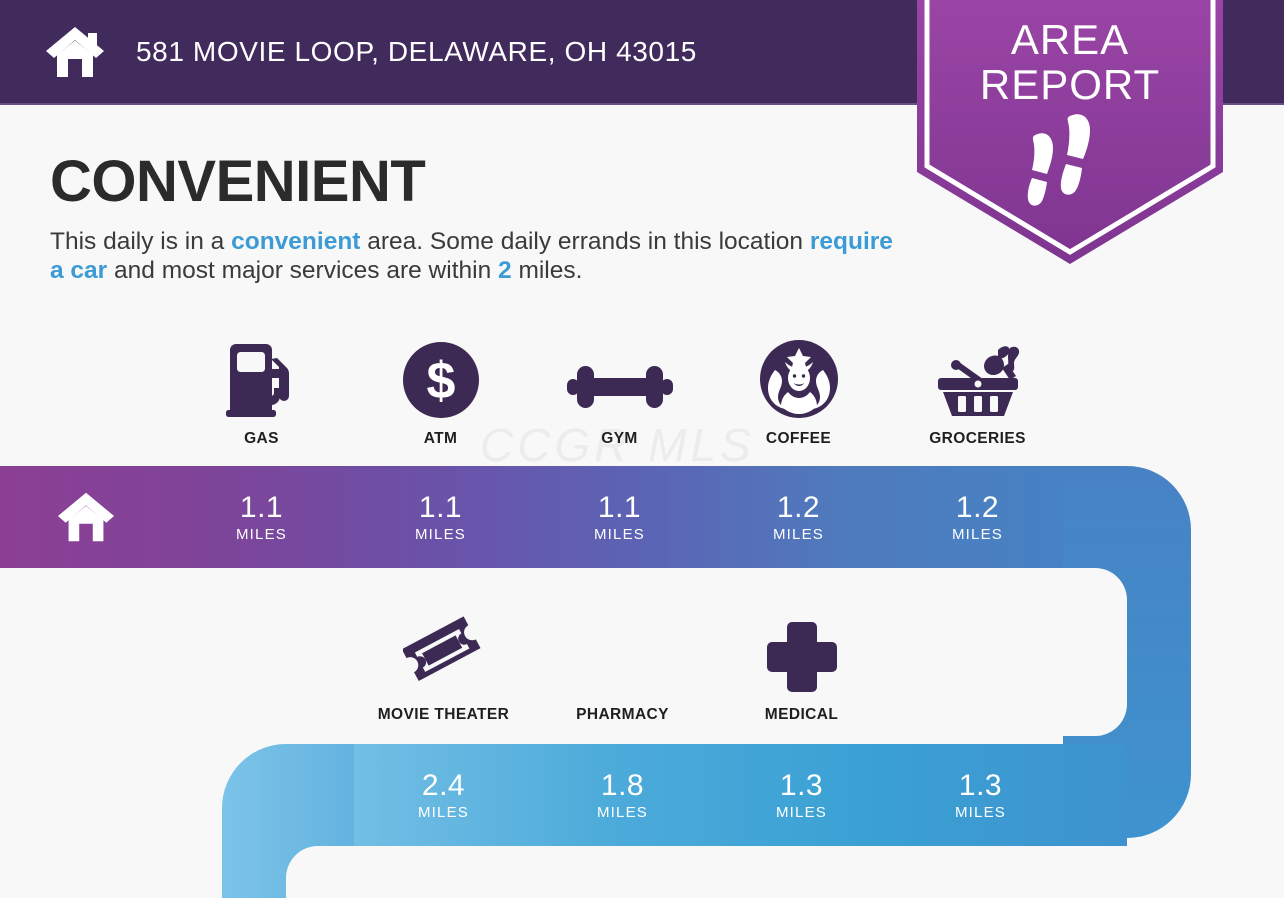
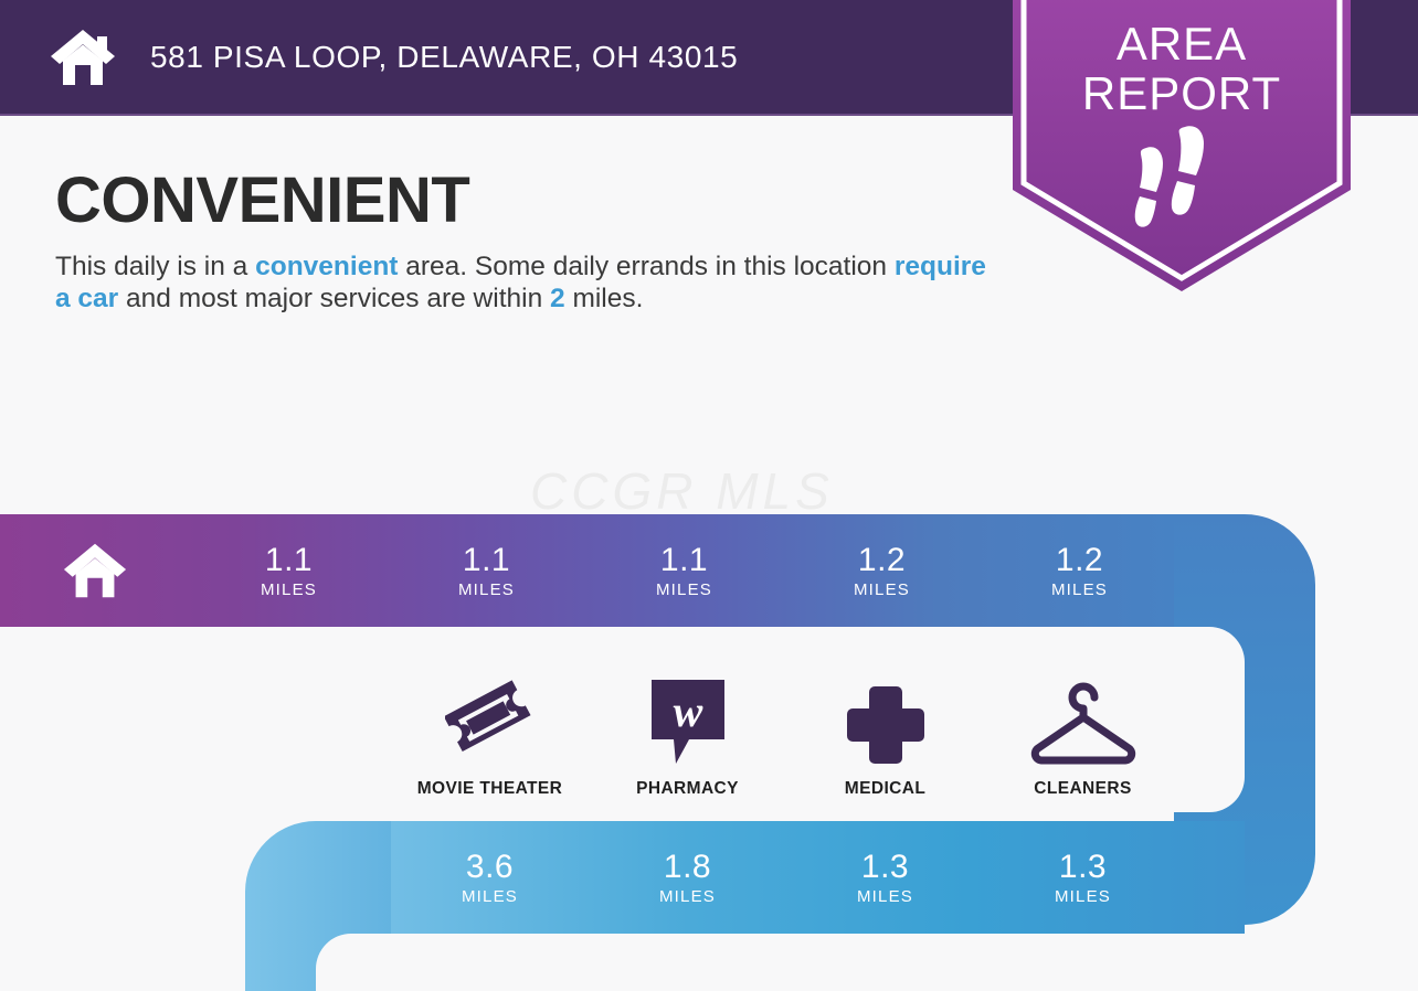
- 581 MOVIE LOOP, DELAWARE, OH 43015
+ 581 PISA LOOP, DELAWARE, OH 43015
  AREA
  REPORT
  CONVENIENT
  This daily is in a convenient area. Some daily errands in this location require a car and most major services are within 2 miles.
  CCGR MLS
- GAS
- $
- ATM
- GYM
- COFFEE
- GROCERIES
  1.1
  MILES
  1.1
  MILES
  1.1
  MILES
  1.2
  MILES
  1.2
  MILES
  MOVIE THEATER
+ w
  PHARMACY
  MEDICAL
+ CLEANERS
- 2.4
+ 3.6
  MILES
  1.8
  MILES
  1.3
  MILES
  1.3
  MILES
